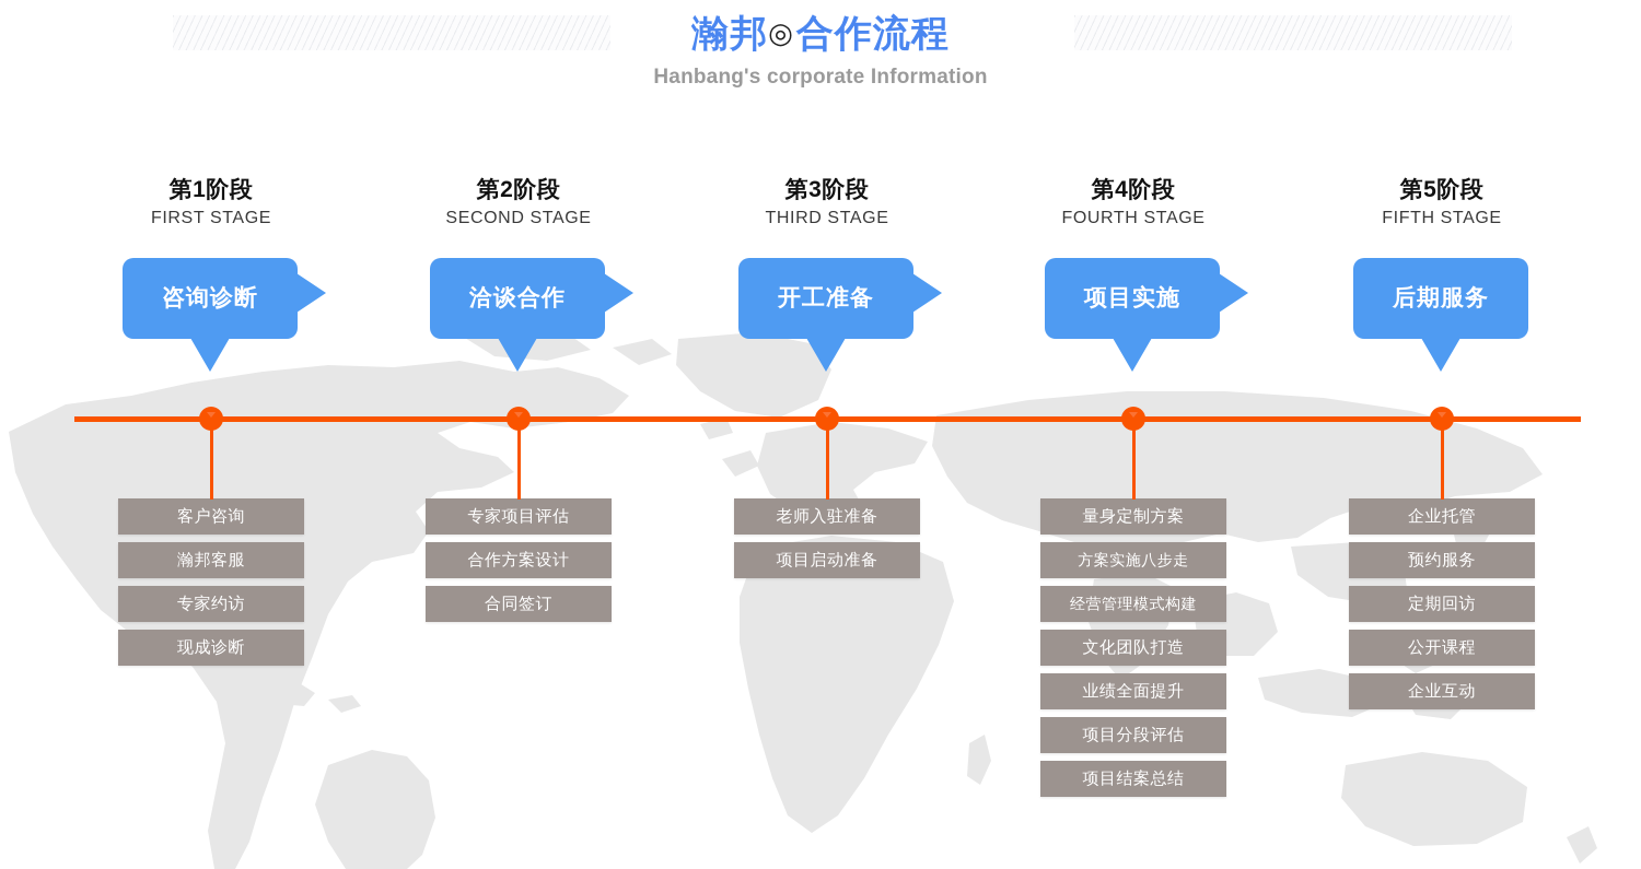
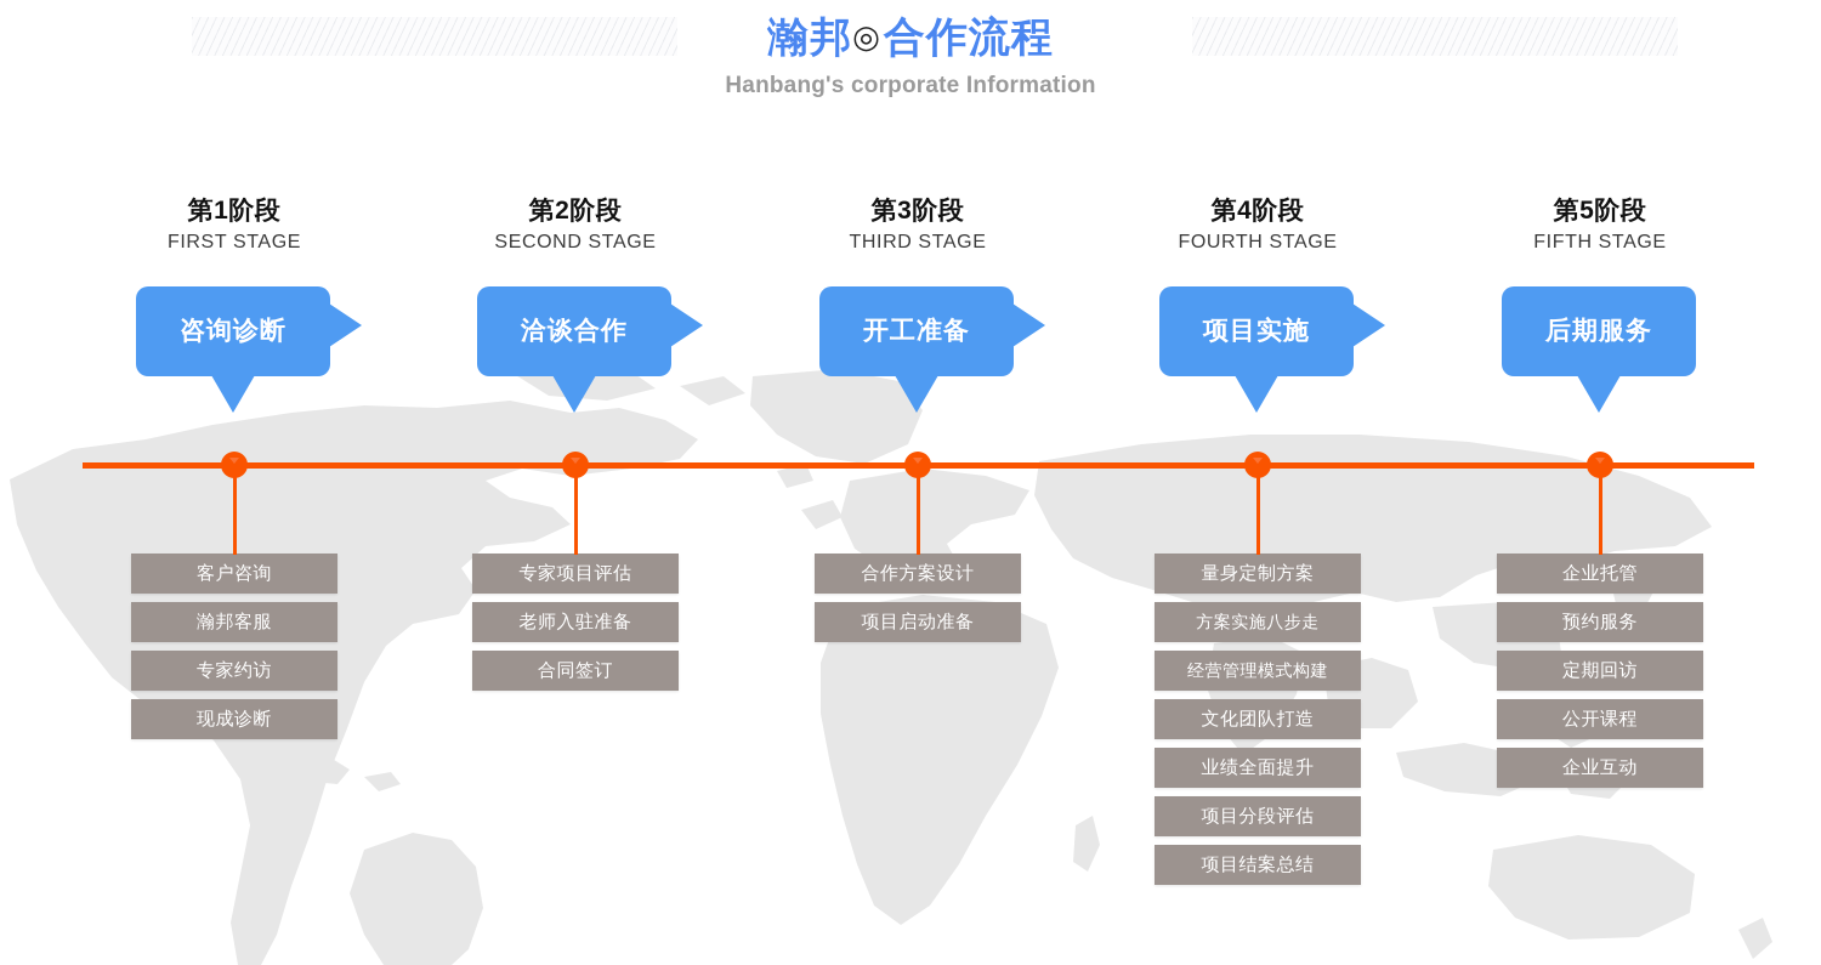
  瀚邦◎合作流程
  Hanbang's corporate Information
  第1阶段
  FIRST STAGE
  咨询诊断
  客户咨询
  瀚邦客服
  专家约访
  现成诊断
  第2阶段
  SECOND STAGE
  洽谈合作
  专家项目评估
- 合作方案设计
+ 老师入驻准备
  合同签订
  第3阶段
  THIRD STAGE
  开工准备
- 老师入驻准备
+ 合作方案设计
  项目启动准备
  第4阶段
  FOURTH STAGE
  项目实施
  量身定制方案
  方案实施八步走
  经营管理模式构建
  文化团队打造
  业绩全面提升
  项目分段评估
  项目结案总结
  第5阶段
  FIFTH STAGE
  后期服务
  企业托管
  预约服务
  定期回访
  公开课程
  企业互动
